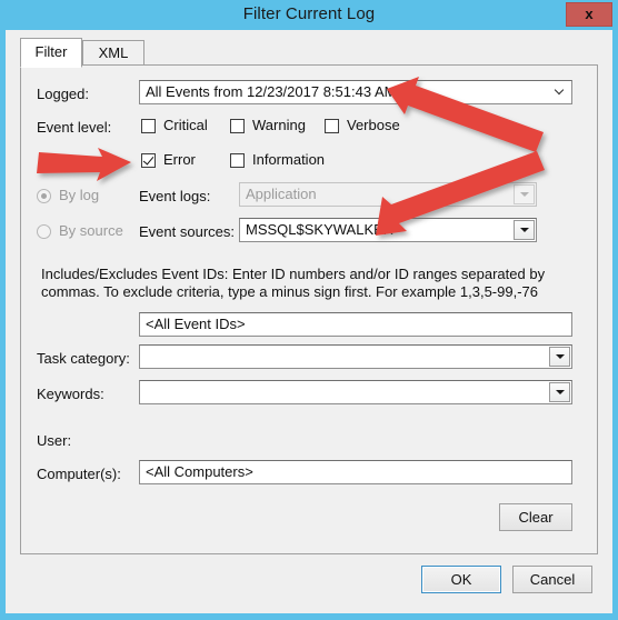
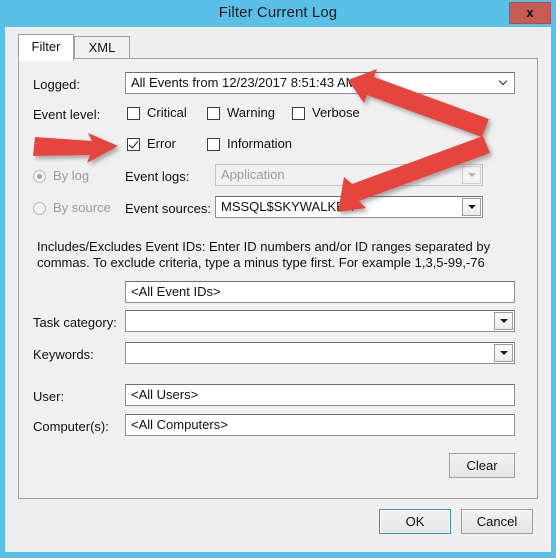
  Filter Current Log
  x
  Filter
  XML
  Logged:
  All Events from 12/23/2017 8:51:43 A
  Event level:
  Critical
  Warning
  Verbose
  Error
  Information
  By log
  By source
  Event logs:
  Application
  Event sources:
  MSSQL$SKYWALK
- Includes/Excludes Event IDs: Enter ID numbers and/or ID ranges separated by commas. To exclude criteria, type a minus sign first. For example 1,3,5-99,-76
+ Includes/Excludes Event IDs: Enter ID numbers and/or ID ranges separated by commas. To exclude criteria, type a minus type first. For example 1,3,5-99,-76
  <All Event IDs>
  Task category:
  Keywords:
  User:
+ <All Users>
  Computer(s):
  <All Computers>
  Clear
  OK
  Cancel
